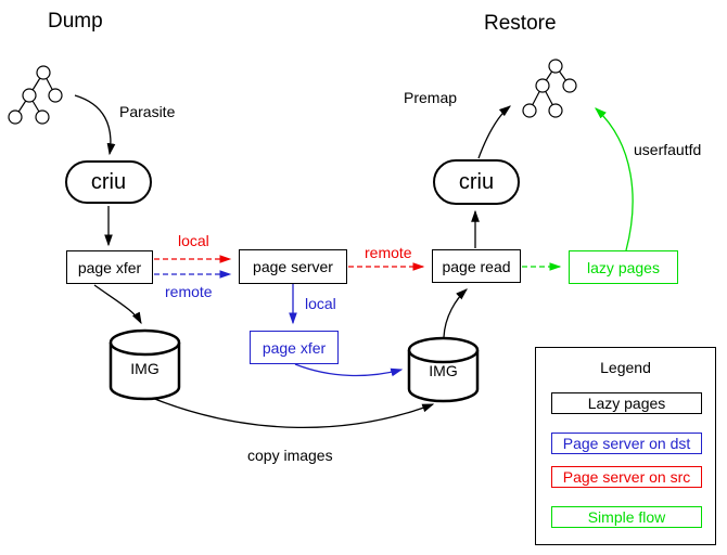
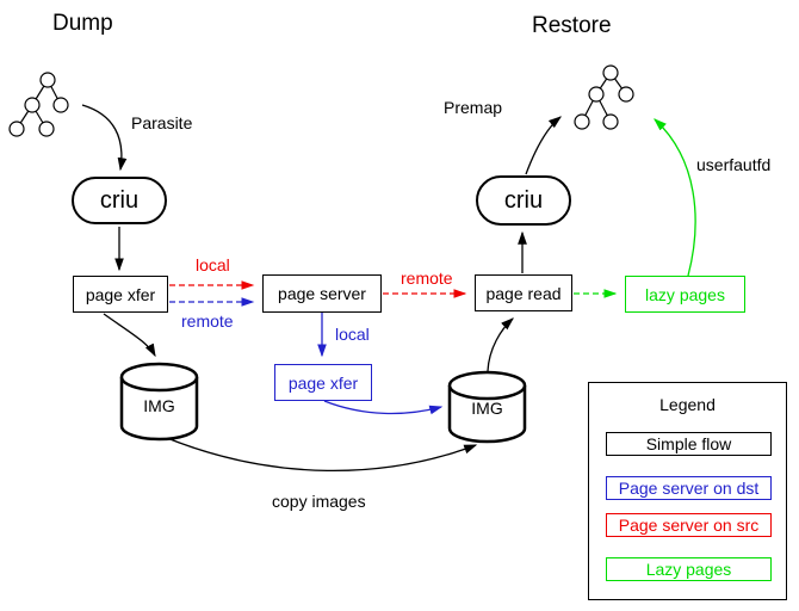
  Dump
  Restore
  Parasite
  local
  remote
  remote
  local
  Premap
  userfautfd
  copy images
  criu
  criu
  page xfer
  page server
  page read
  lazy pages
  page xfer
  IMG
  IMG
  Legend
- Lazy pages
+ Simple flow
  Page server on dst
  Page server on src
- Simple flow
+ Lazy pages
